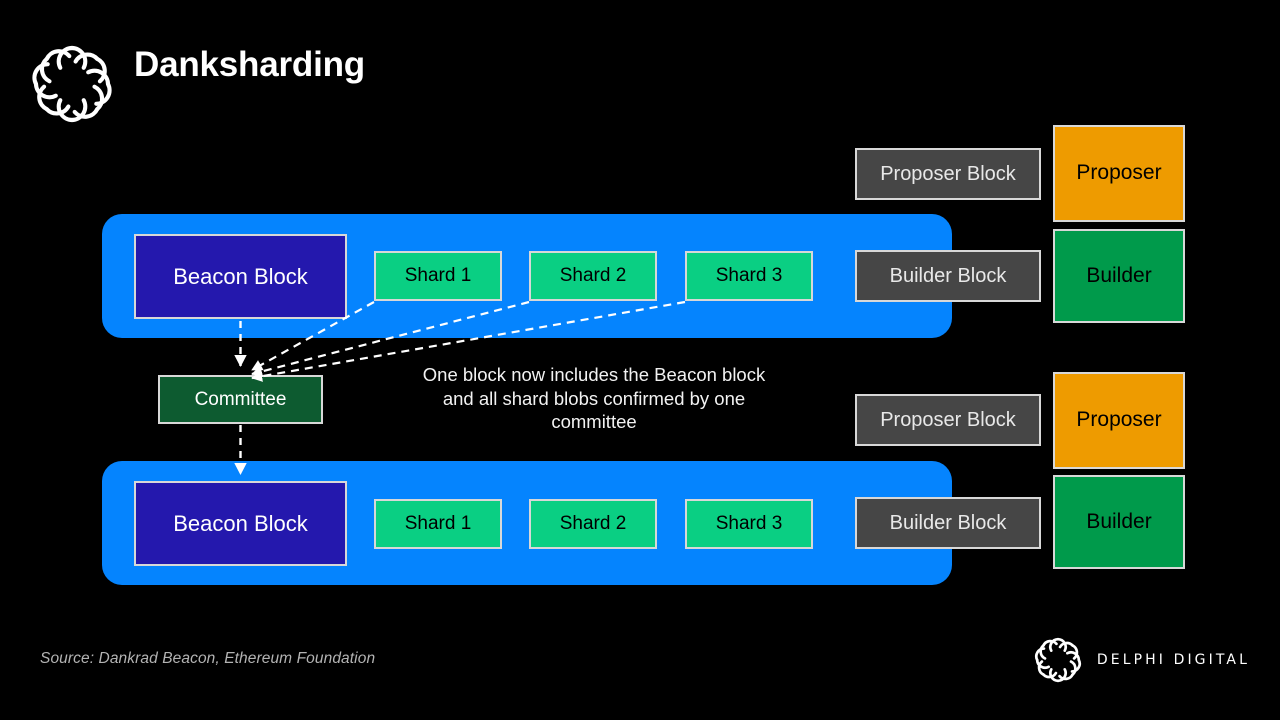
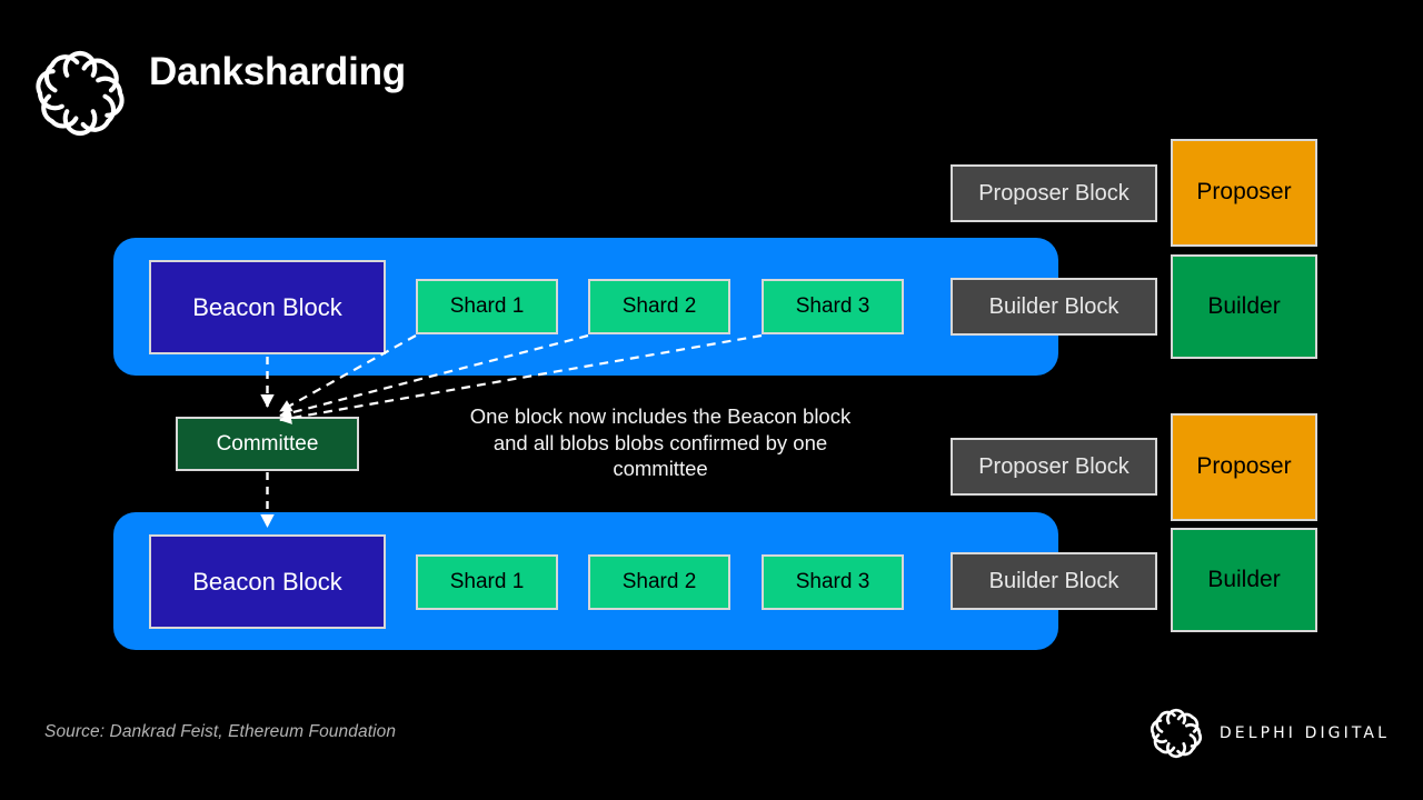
  Danksharding
  Beacon Block
  Shard 1
  Shard 2
  Shard 3
  Builder Block
  Proposer Block
  Proposer
  Builder
  Committee
- One block now includes the Beacon block and all shard blobs confirmed by one committee
+ One block now includes the Beacon block and all blobs blobs confirmed by one committee
  Beacon Block
  Shard 1
  Shard 2
  Shard 3
  Builder Block
  Proposer Block
  Proposer
  Builder
- Source: Dankrad Beacon, Ethereum Foundation
+ Source: Dankrad Feist, Ethereum Foundation
  DELPHI DIGITAL
